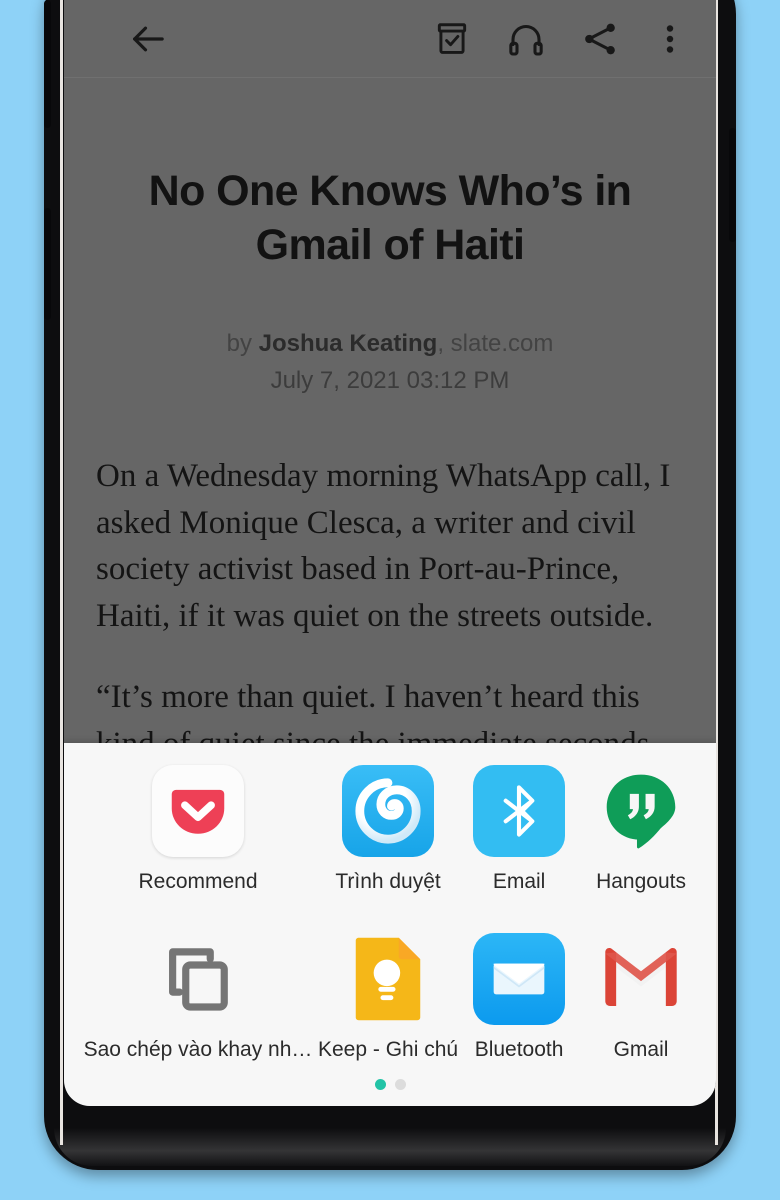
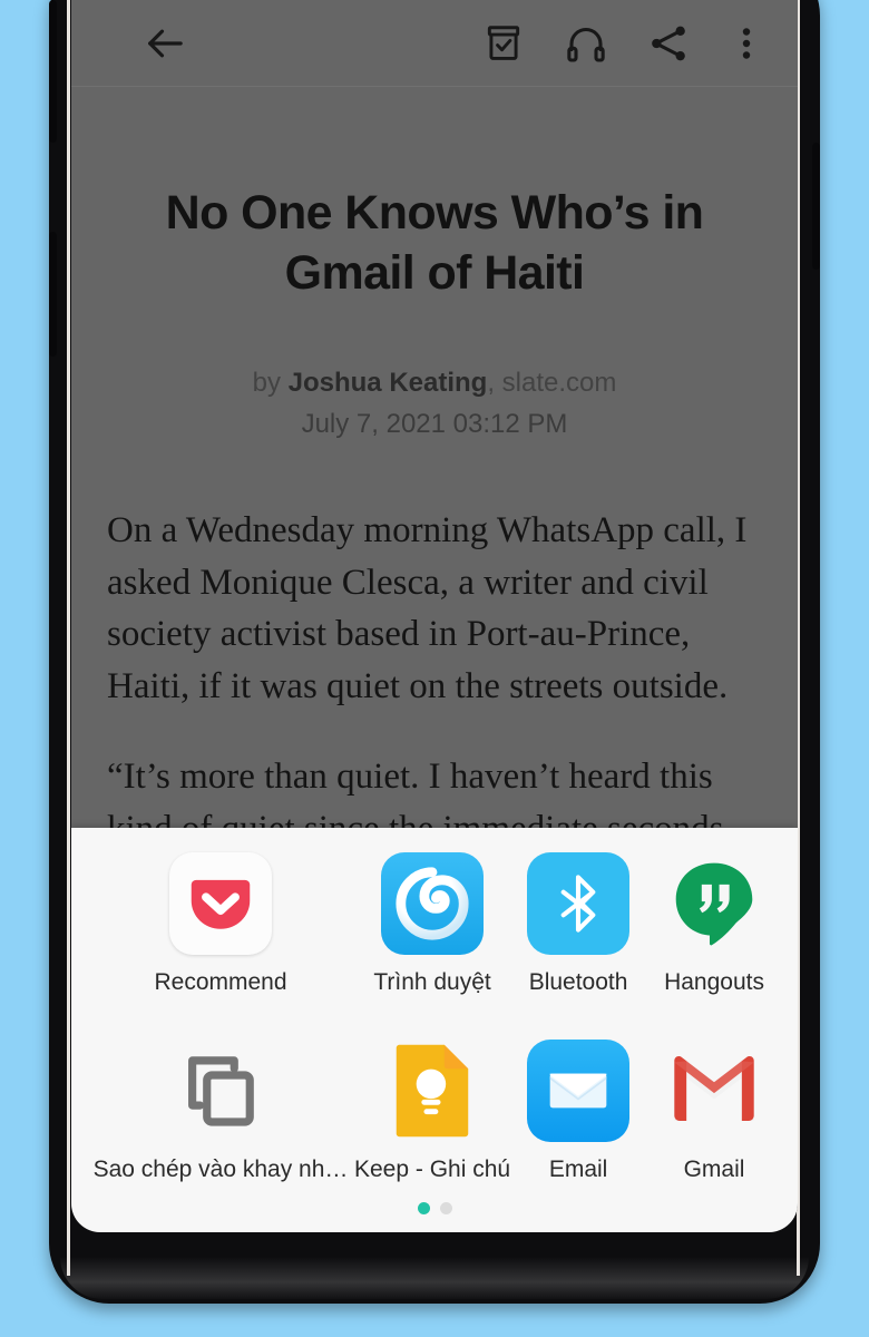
  No One Knows Who’s in Gmail of Haiti
  by Joshua Keating, slate.com
  July 7, 2021 03:12 PM
  On a Wednesday morning WhatsApp call, I asked Monique Clesca, a writer and civil society activist based in Port-au-Prince, Haiti, if it was quiet on the streets outside.
  Recommend
  Trình duyệt
- Email
+ Bluetooth
  Hangouts
  Sao chép vào khay nh…
  Keep - Ghi chú
- Bluetooth
+ Email
  Gmail
